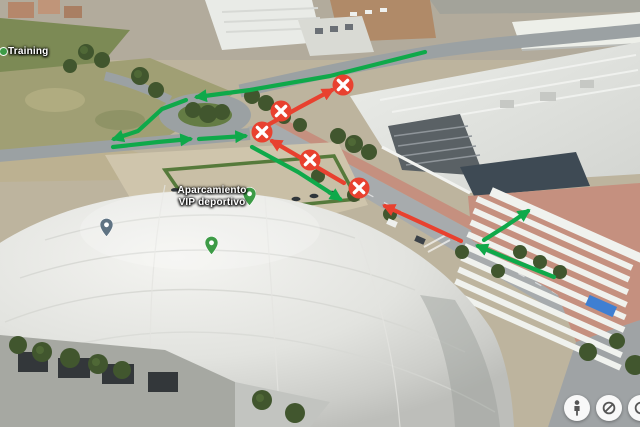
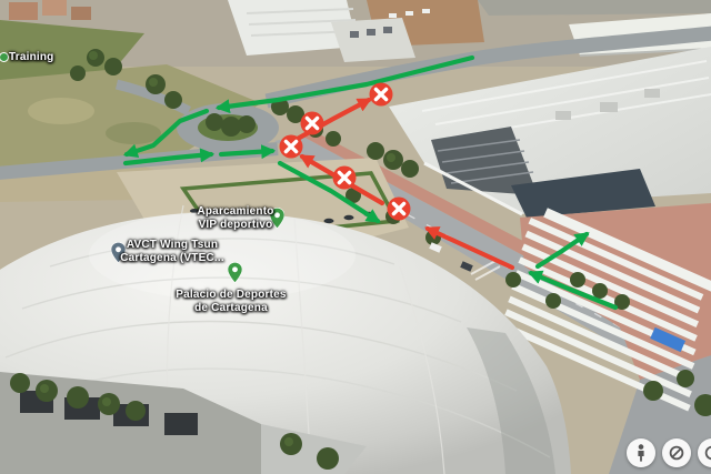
  Training
  Aparcamiento
  VIP deportivo
+ AVCT Wing Tsun
+ Cartagena (VTEC...
+ Palacio de Deportes
+ de Cartagena
